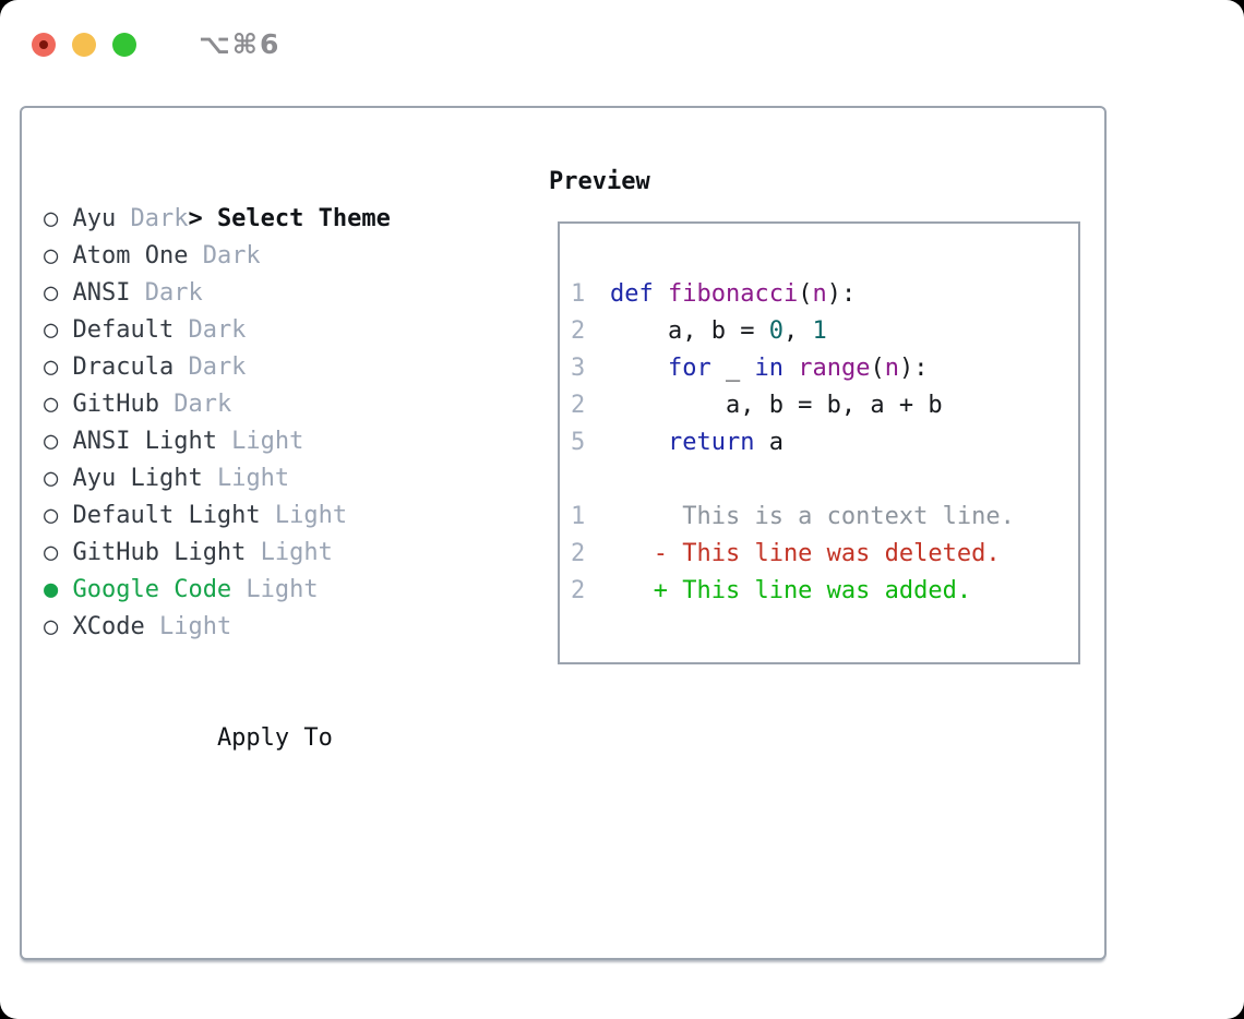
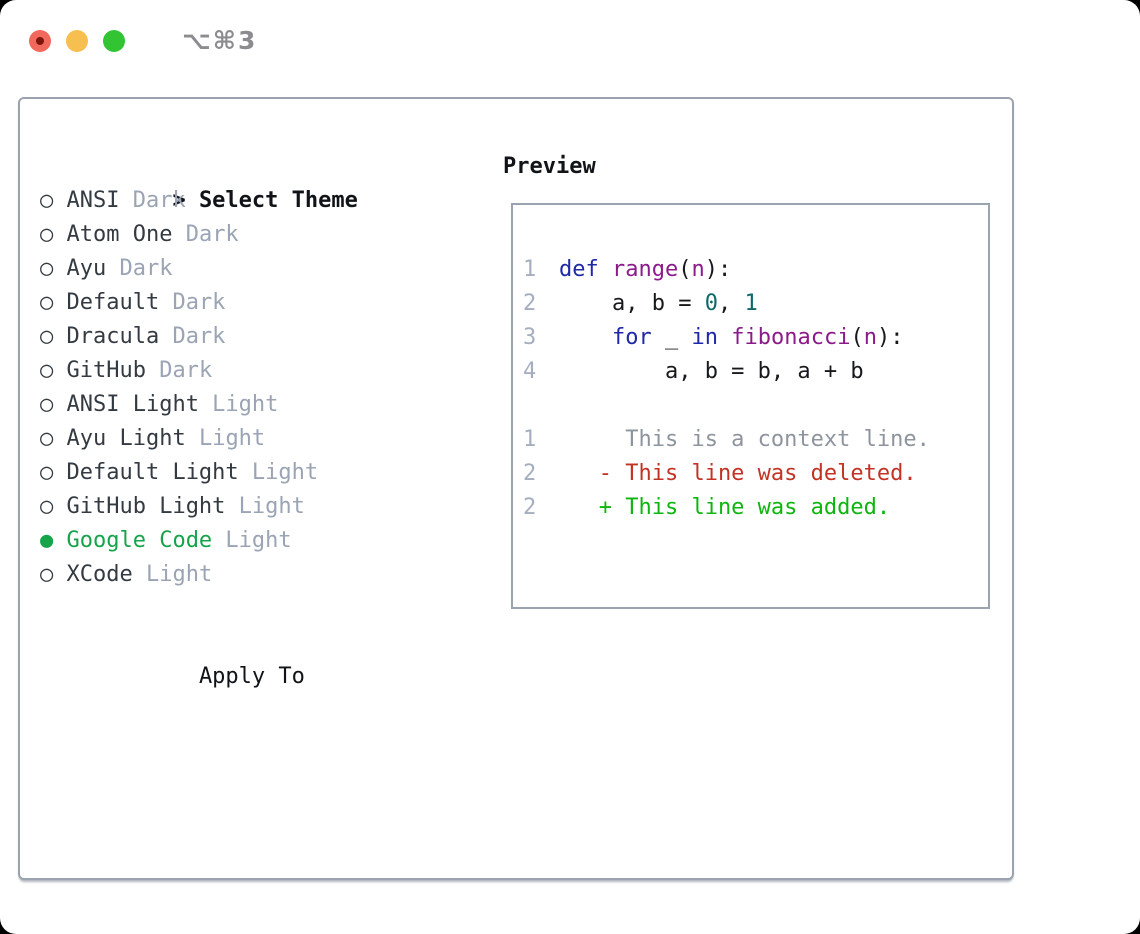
- ⌥⌘6
+ ⌥⌘3
  > Select Theme
- ○ Ayu Dark
+ ○ ANSI Dark
  ○ Atom One Dark
- ○ ANSI Dark
+ ○ Ayu Dark
  ○ Default Dark
  ○ Dracula Dark
  ○ GitHub Dark
  ○ ANSI Light Light
  ○ Ayu Light Light
  ○ Default Light Light
  ○ GitHub Light Light
  ● Google Code Light
  ○ XCode Light
  Apply To
  Preview
- 1 def fibonacci(n):
+ 1 def range(n):
  2 a, b = 0, 1
- 3 for _ in range(n):
+ 3 for _ in fibonacci(n):
- 2 a, b = b, a + b
+ 4 a, b = b, a + b
- 5 return a
  1 This is a context line.
  2 - This line was deleted.
  2 + This line was added.
